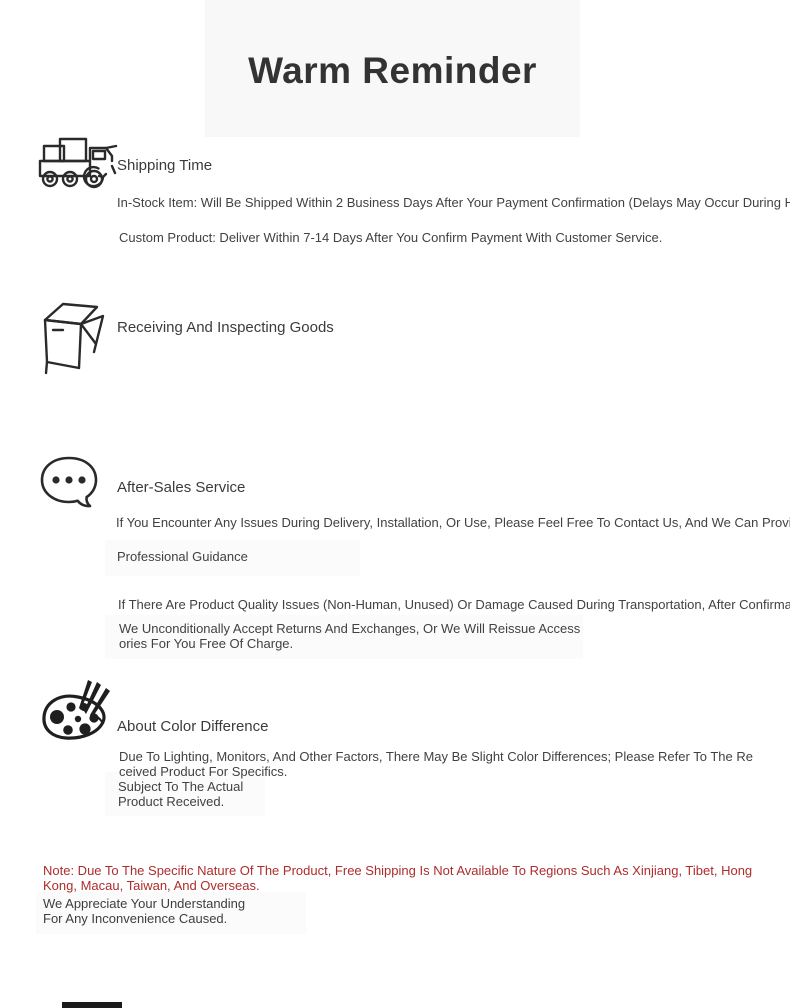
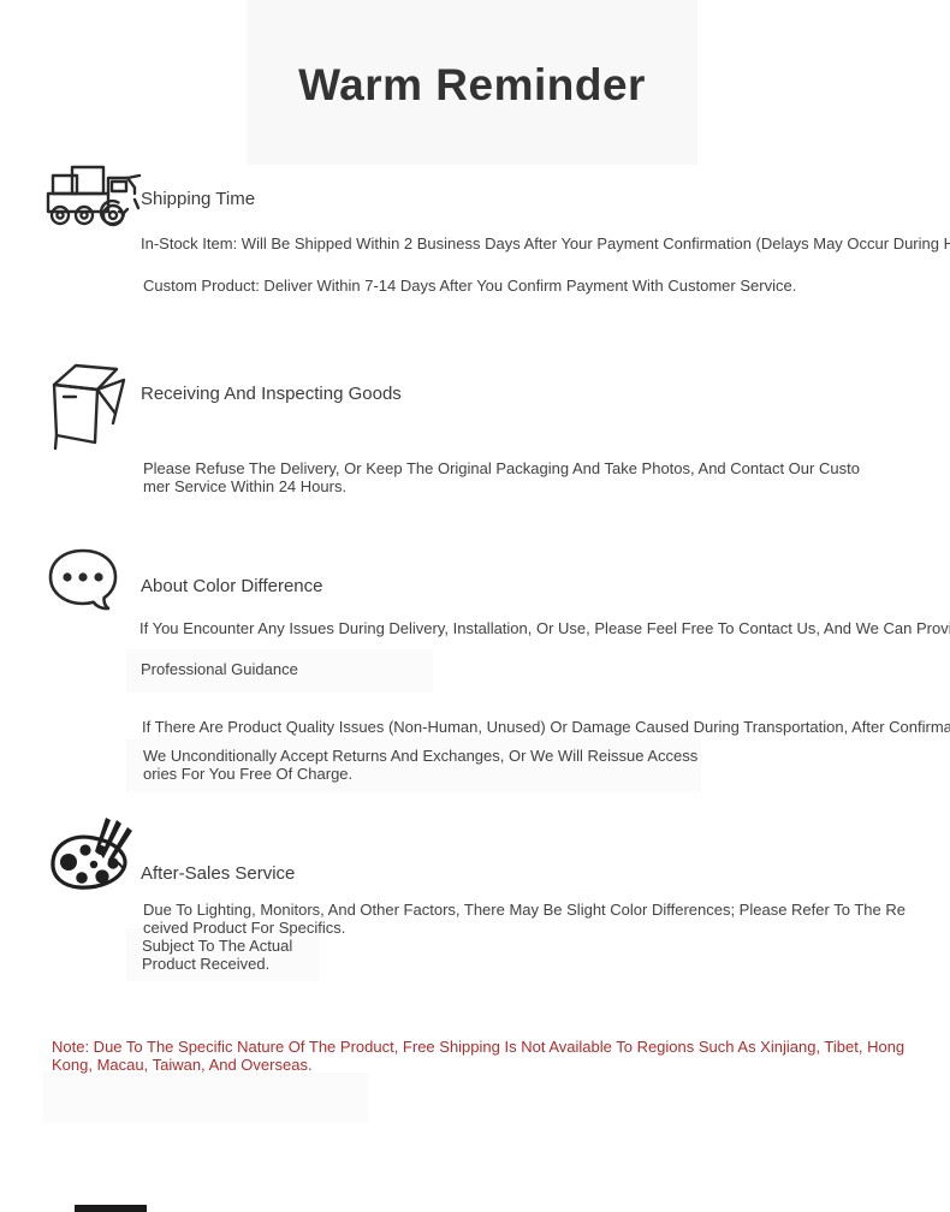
  Warm Reminder
  Shipping Time
  In-Stock Item: Will Be Shipped Within 2 Business Days After Your Payment Confirmation (Delays May Occur During H
  Custom Product: Deliver Within 7-14 Days After You Confirm Payment With Customer Service.
  Receiving And Inspecting Goods
+ Please Refuse The Delivery, Or Keep The Original Packaging And Take Photos, And Contact Our Customer Service Within 24 Hours.
- After-Sales Service
+ About Color Difference
  If You Encounter Any Issues During Delivery, Installation, Or Use, Please Feel Free To Contact Us, And We Can Prov
  Professional Guidance
  If There Are Product Quality Issues (Non-Human, Unused) Or Damage Caused During Transportation, After Confirma
  We Unconditionally Accept Returns And Exchanges, Or We Will Reissue Accessories For You Free Of Charge.
- About Color Difference
+ After-Sales Service
  Due To Lighting, Monitors, And Other Factors, There May Be Slight Color Differences; Please Refer To The Received Product For Specifics.
  Subject To The Actual Product Received.
  Note: Due To The Specific Nature Of The Product, Free Shipping Is Not Available To Regions Such As Xinjiang, Tibet, Hong Kong, Macau, Taiwan, And Overseas.
- We Appreciate Your Understanding For Any Inconvenience Caused.
